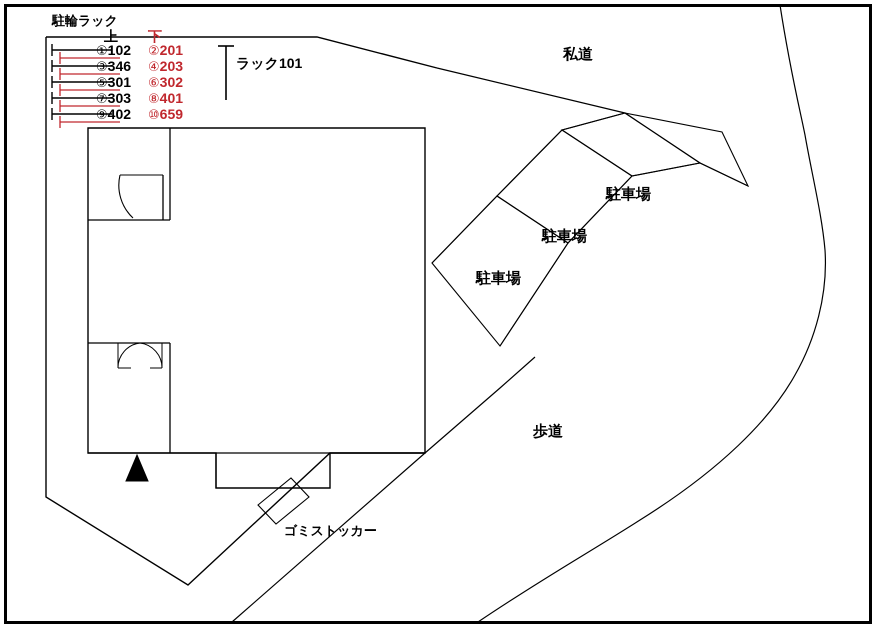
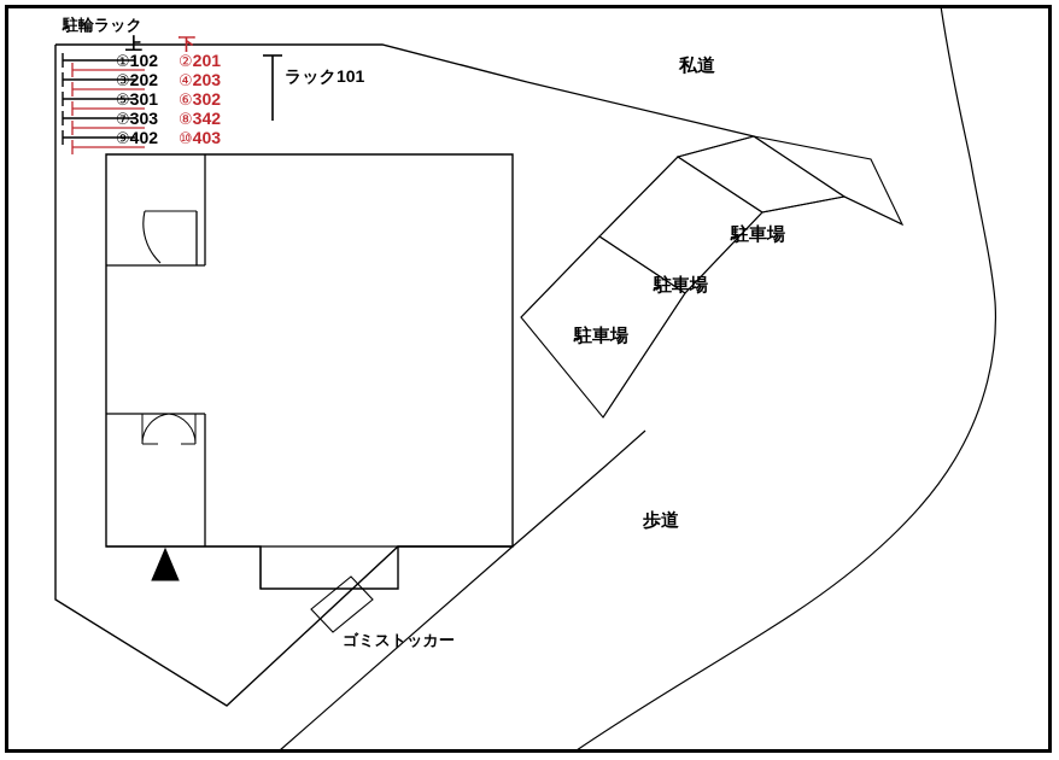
  駐輪ラック
  上
  下
  ①102 ②201
- ③346 ④203
+ ③202 ④203
  ⑤301 ⑥302
- ⑦303 ⑧401
+ ⑦303 ⑧342
- ⑨402 ⑩659
+ ⑨402 ⑩403
  ラック101
  私道
  歩道
  ゴミストッカー
  駐車場
  駐車場
  駐車場
